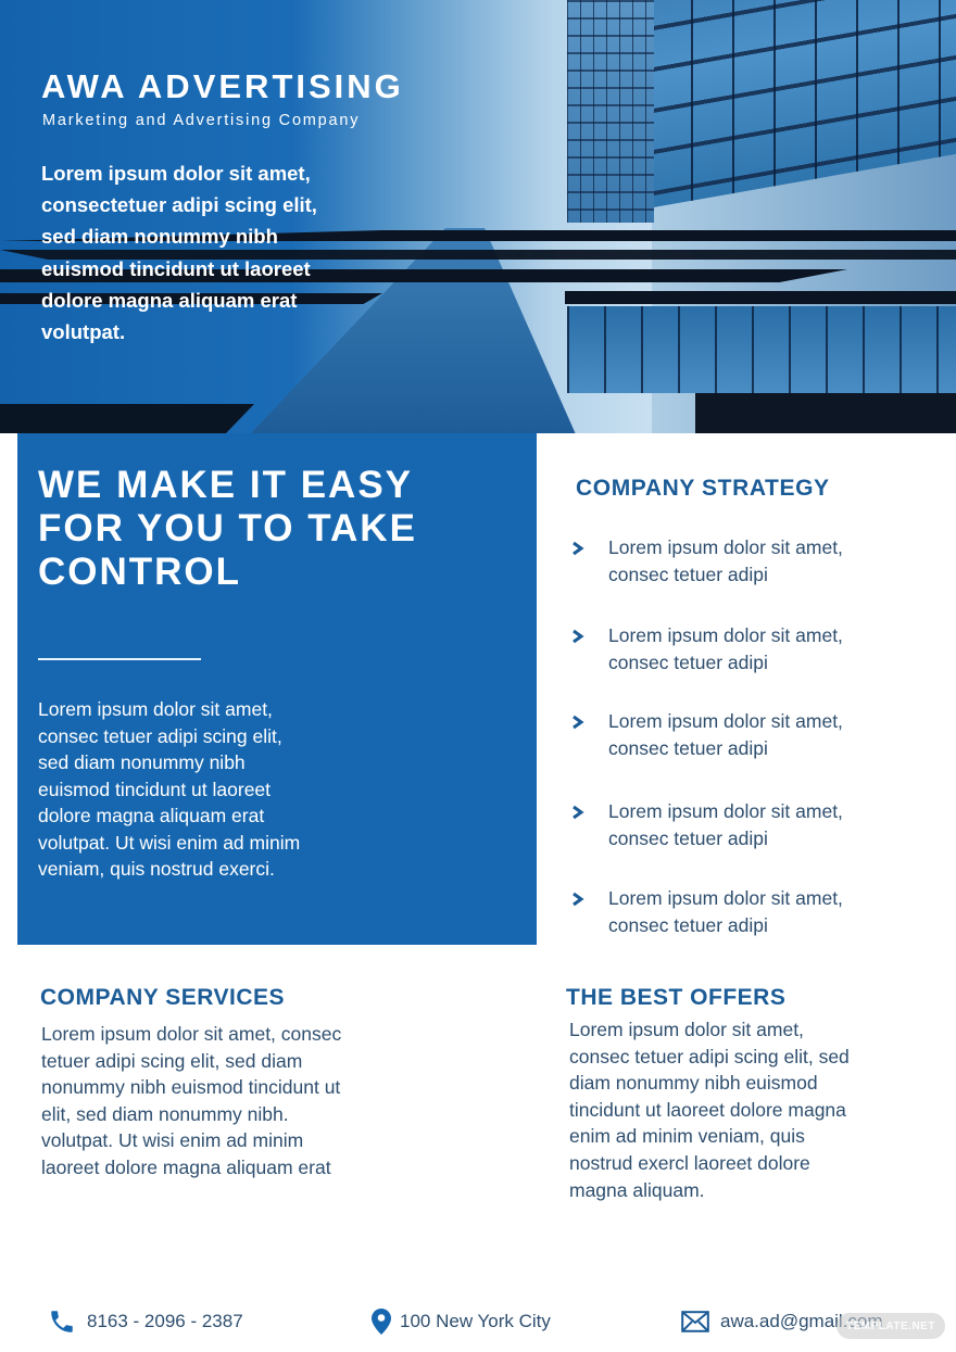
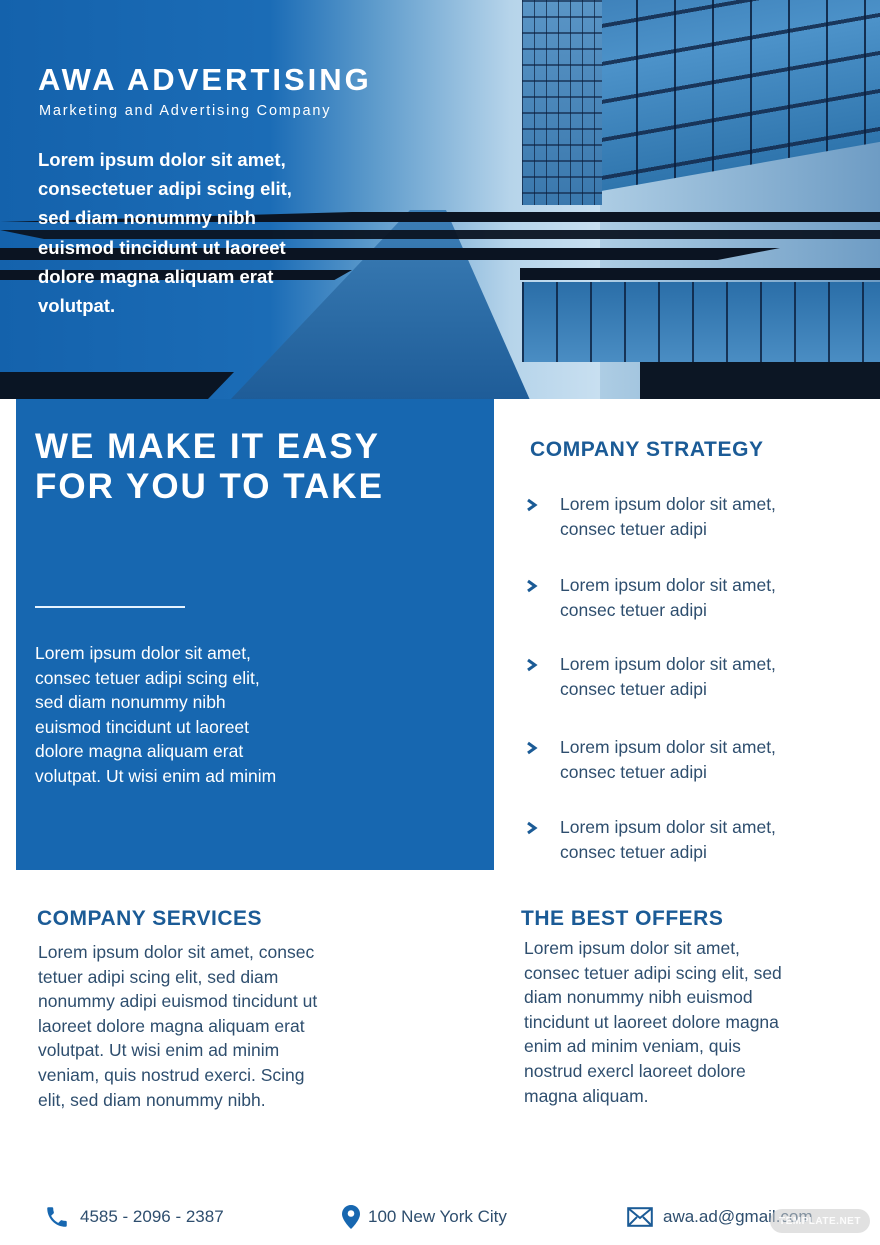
  AWA ADVERTISING
  Marketing and Advertising Company
  Lorem ipsum dolor sit amet,
  consectetuer adipi scing elit,
  sed diam nonummy nibh
  euismod tincidunt ut laoreet
  dolore magna aliquam erat
  volutpat.
  WE MAKE IT EASY
  FOR YOU TO TAKE
- CONTROL
  Lorem ipsum dolor sit amet,
  consec tetuer adipi scing elit,
  sed diam nonummy nibh
  euismod tincidunt ut laoreet
  dolore magna aliquam erat
  volutpat. Ut wisi enim ad minim
- veniam, quis nostrud exerci.
  COMPANY STRATEGY
  Lorem ipsum dolor sit amet,
  consec tetuer adipi
  Lorem ipsum dolor sit amet,
  consec tetuer adipi
  Lorem ipsum dolor sit amet,
  consec tetuer adipi
  Lorem ipsum dolor sit amet,
  consec tetuer adipi
  Lorem ipsum dolor sit amet,
  consec tetuer adipi
  COMPANY SERVICES
  Lorem ipsum dolor sit amet, consec
  tetuer adipi scing elit, sed diam
- nonummy nibh euismod tincidunt ut
+ nonummy adipi euismod tincidunt ut
- elit, sed diam nonummy nibh.
+ laoreet dolore magna aliquam erat
  volutpat. Ut wisi enim ad minim
+ veniam, quis nostrud exerci. Scing
- laoreet dolore magna aliquam erat
+ elit, sed diam nonummy nibh.
  THE BEST OFFERS
  Lorem ipsum dolor sit amet,
  consec tetuer adipi scing elit, sed
  diam nonummy nibh euismod
  tincidunt ut laoreet dolore magna
  enim ad minim veniam, quis
  nostrud exercl laoreet dolore
  magna aliquam.
- 8163 - 2096 - 2387
+ 4585 - 2096 - 2387
  100 New York City
  awa.ad@gmail.com
  TEMPLATE.NET
